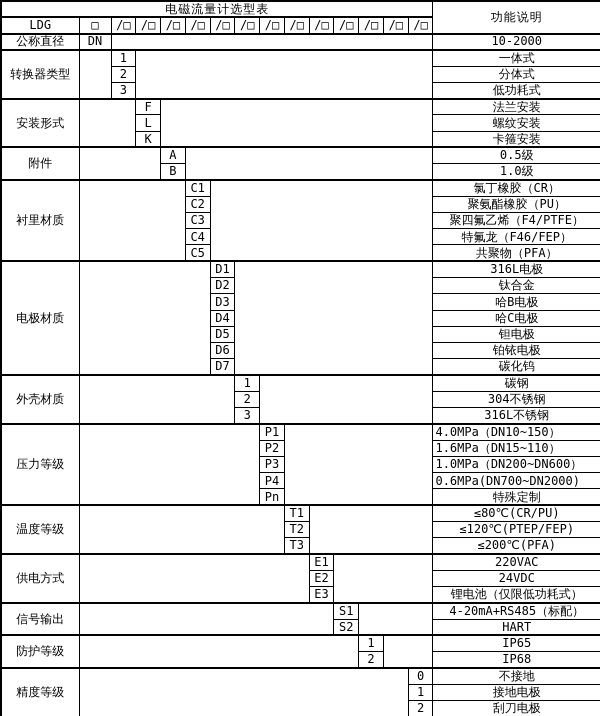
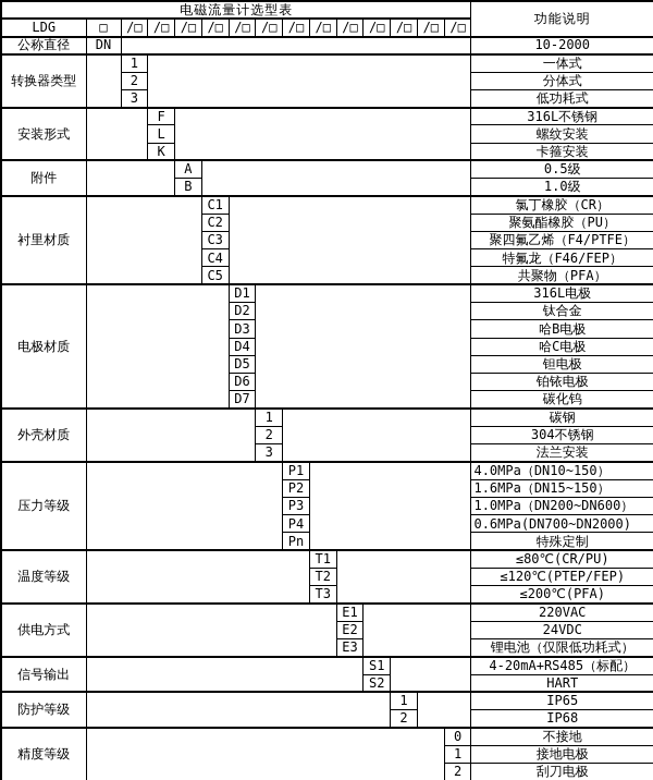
  电磁流量计选型表	功能说明
  LDG	□	/□	/□	/□	/□	/□	/□	/□	/□	/□	/□	/□	/□	/□
  公称直径	DN		10-2000
  转换器类型		1		一体式
  2	分体式
  3	低功耗式
- 安装形式		F		法兰安装
+ 安装形式		F		316L不锈钢
  L	螺纹安装
  K	卡箍安装
  附件		A		0.5级
  B	1.0级
  衬里材质		C1		氯丁橡胶（CR）
  C2	聚氨酯橡胶（PU）
  C3	聚四氟乙烯（F4/PTFE）
  C4	特氟龙（F46/FEP）
  C5	共聚物（PFA）
  电极材质		D1		316L电极
  D2	钛合金
  D3	哈B电极
  D4	哈C电极
  D5	钽电极
  D6	铂铱电极
  D7	碳化钨
  外壳材质		1		碳钢
  2	304不锈钢
- 3	316L不锈钢
+ 3	法兰安装
  压力等级		P1		4.0MPa（DN10~150）
- P2	1.6MPa（DN15~110）
+ P2	1.6MPa（DN15~150）
  P3	1.0MPa（DN200~DN600）
  P4	0.6MPa(DN700~DN2000)
  Pn	特殊定制
  温度等级		T1		≤80℃(CR/PU)
  T2	≤120℃(PTEP/FEP)
  T3	≤200℃(PFA)
  供电方式		E1		220VAC
  E2	24VDC
  E3	锂电池（仅限低功耗式）
  信号输出		S1		4-20mA+RS485（标配）
  S2	HART
  防护等级		1		IP65
  2	IP68
  精度等级		0	不接地
  1	接地电极
  2	刮刀电极
